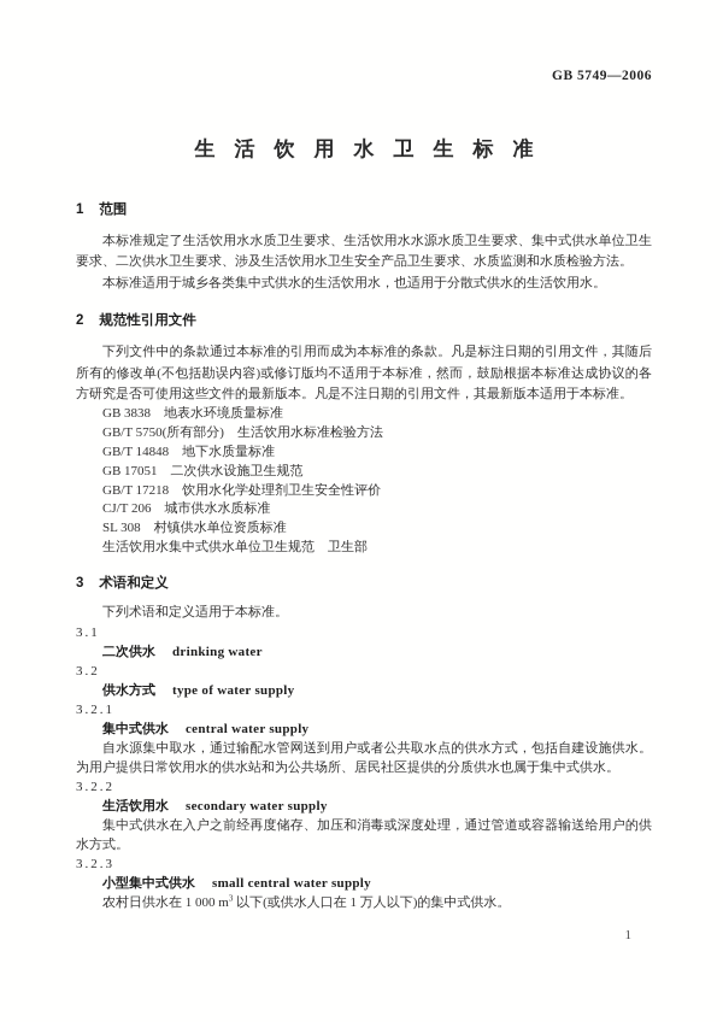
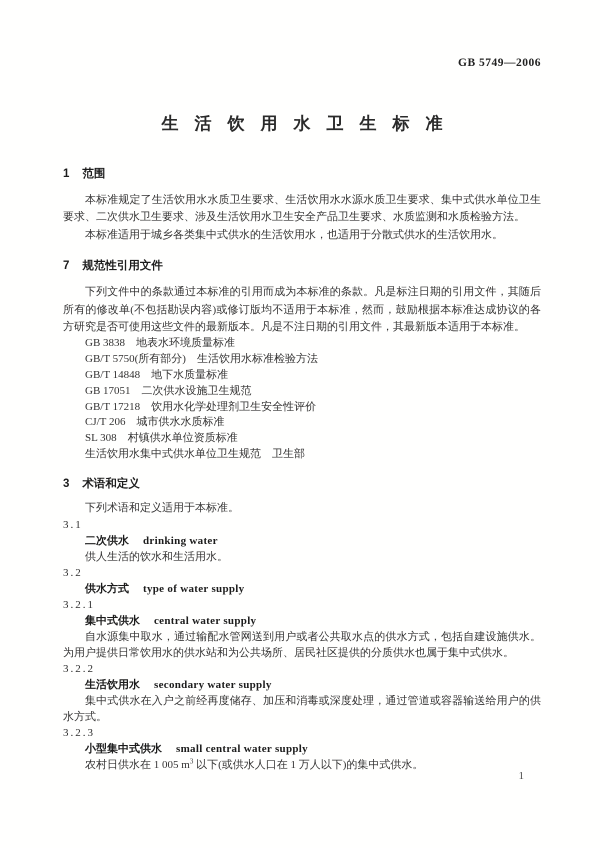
  GB 5749—2006
  生活饮用水卫生标准
  1 范围
  本标准规定了生活饮用水水质卫生要求、生活饮用水水源水质卫生要求、集中式供水单位卫生要求、二次供水卫生要求、涉及生活饮用水卫生安全产品卫生要求、水质监测和水质检验方法。
  本标准适用于城乡各类集中式供水的生活饮用水，也适用于分散式供水的生活饮用水。
- 2 规范性引用文件
+ 7 规范性引用文件
  下列文件中的条款通过本标准的引用而成为本标准的条款。凡是标注日期的引用文件，其随后所有的修改单(不包括勘误内容)或修订版均不适用于本标准，然而，鼓励根据本标准达成协议的各方研究是否可使用这些文件的最新版本。凡是不注日期的引用文件，其最新版本适用于本标准。
  GB 3838 地表水环境质量标准
  GB/T 5750(所有部分) 生活饮用水标准检验方法
  GB/T 14848 地下水质量标准
  GB 17051 二次供水设施卫生规范
  GB/T 17218 饮用水化学处理剂卫生安全性评价
  CJ/T 206 城市供水水质标准
  SL 308 村镇供水单位资质标准
  生活饮用水集中式供水单位卫生规范 卫生部
  3 术语和定义
  下列术语和定义适用于本标准。
  3.1
  二次供水 drinking water
+ 供人生活的饮水和生活用水。
  3.2
  供水方式 type of water supply
  3.2.1
  集中式供水 central water supply
  自水源集中取水，通过输配水管网送到用户或者公共取水点的供水方式，包括自建设施供水。为用户提供日常饮用水的供水站和为公共场所、居民社区提供的分质供水也属于集中式供水。
  3.2.2
  生活饮用水 secondary water supply
  集中式供水在入户之前经再度储存、加压和消毒或深度处理，通过管道或容器输送给用户的供水方式。
  3.2.3
  小型集中式供水 small central water supply
- 农村日供水在 1 000 m3 以下(或供水人口在 1 万人以下)的集中式供水。
+ 农村日供水在 1 005 m3 以下(或供水人口在 1 万人以下)的集中式供水。
  1
